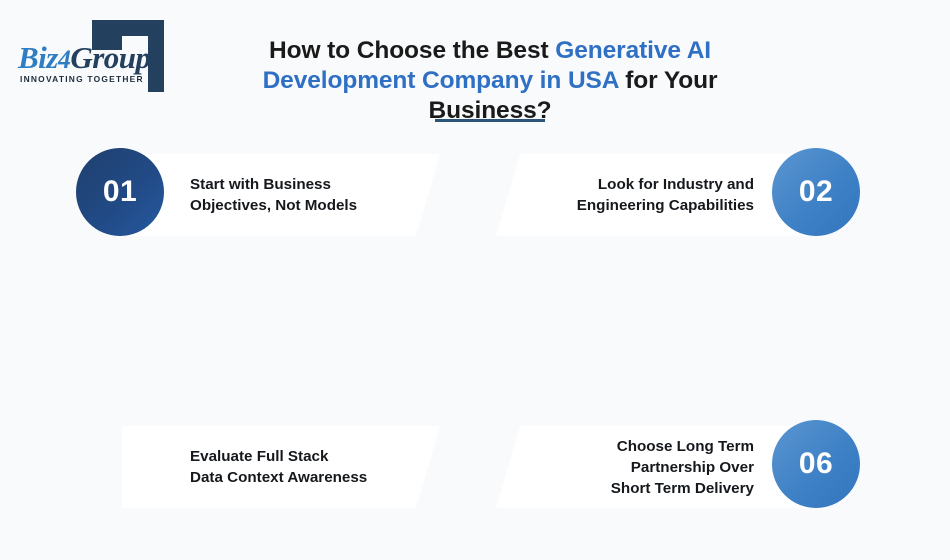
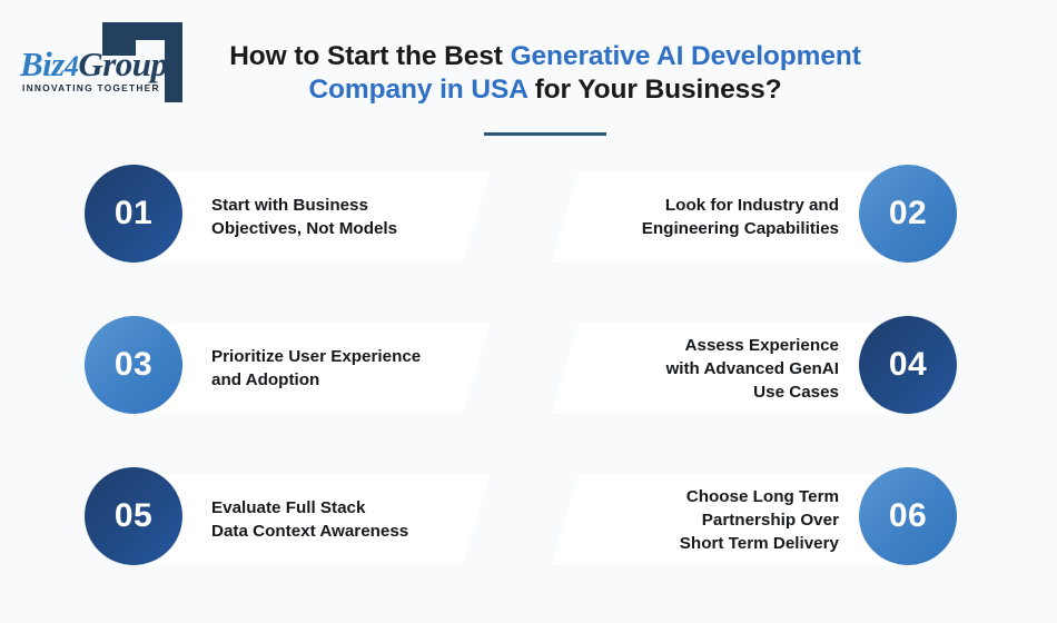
  Biz4Group
  INNOVATING TOGETHER
- How to Choose the Best Generative AI Development Company in USA for Your Business?
+ How to Start the Best Generative AI Development Company in USA for Your Business?
  01
  Start with Business
  Objectives, Not Models
  02
  Look for Industry and
  Engineering Capabilities
+ 03
+ Prioritize User Experience
+ and Adoption
+ 04
+ Assess Experience
+ with Advanced GenAI
+ Use Cases
+ 05
  Evaluate Full Stack
  Data Context Awareness
  06
  Choose Long Term
  Partnership Over
  Short Term Delivery
